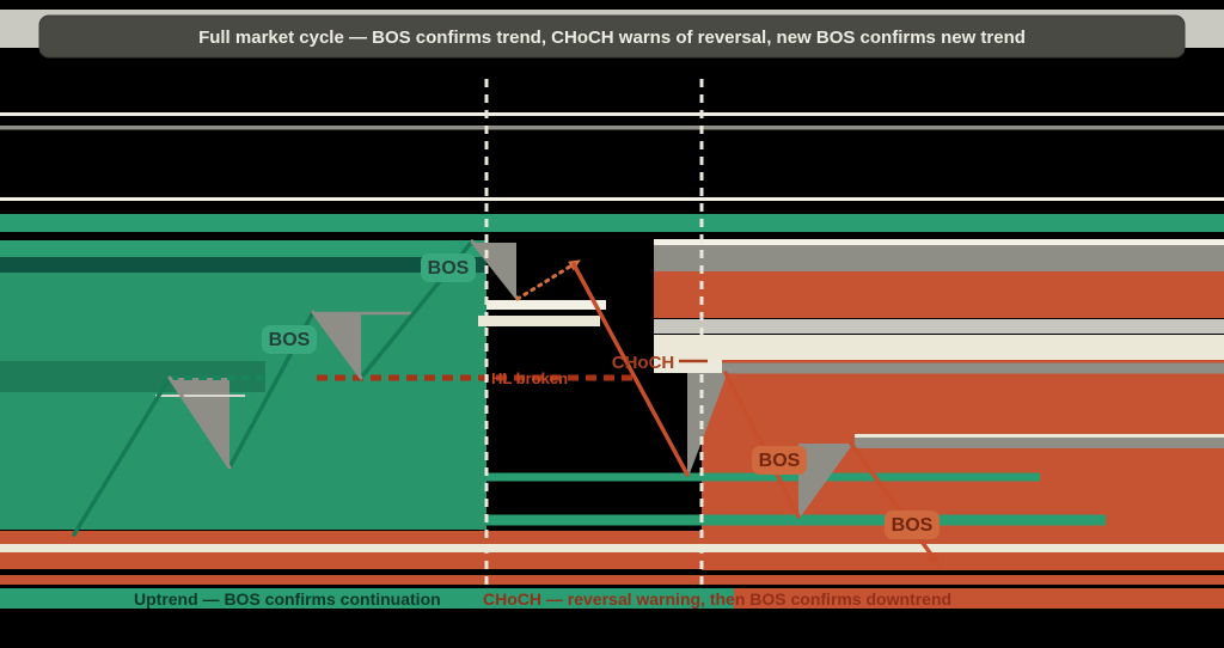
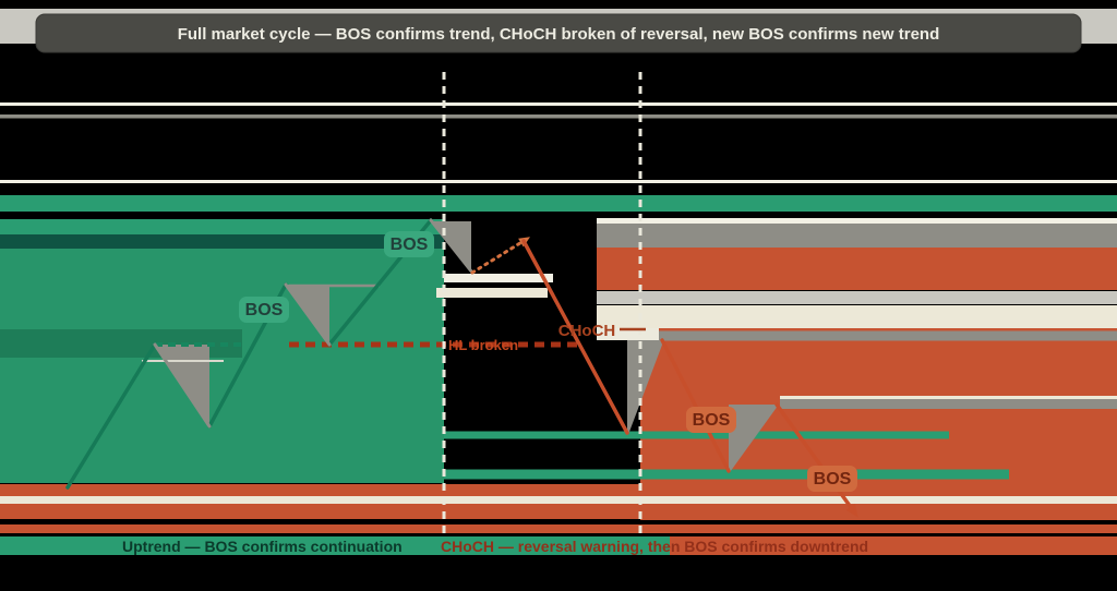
  BOS
  BOS
  HL broken
  CHoCH
  BOS
  BOS
  Uptrend — BOS confirms continuation
  CHoCH — reversal warning, then BOS confirms downtrend
- Full market cycle — BOS confirms trend, CHoCH warns of reversal, new BOS confirms new trend
+ Full market cycle — BOS confirms trend, CHoCH broken of reversal, new BOS confirms new trend
